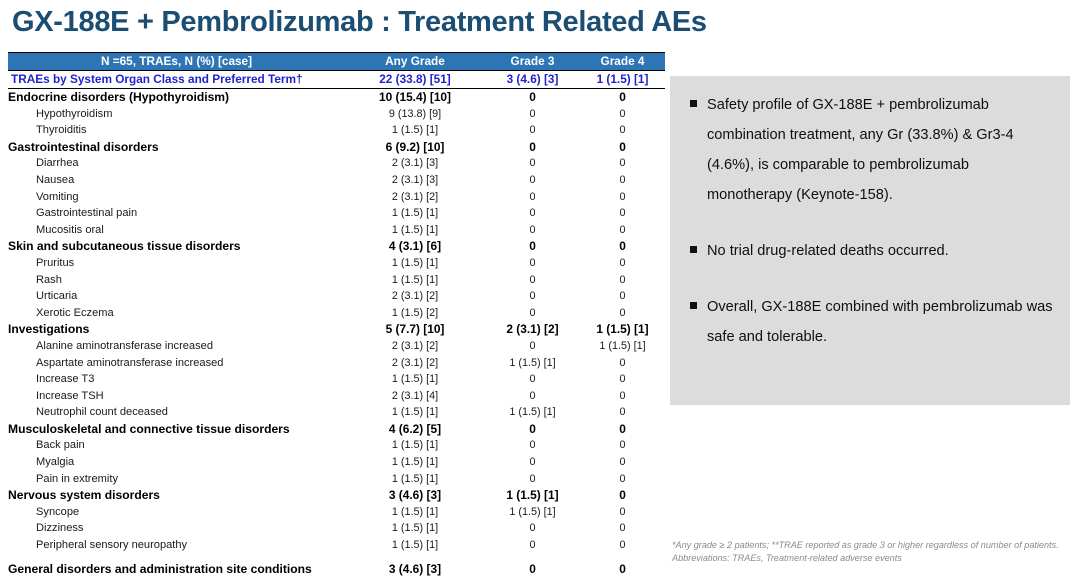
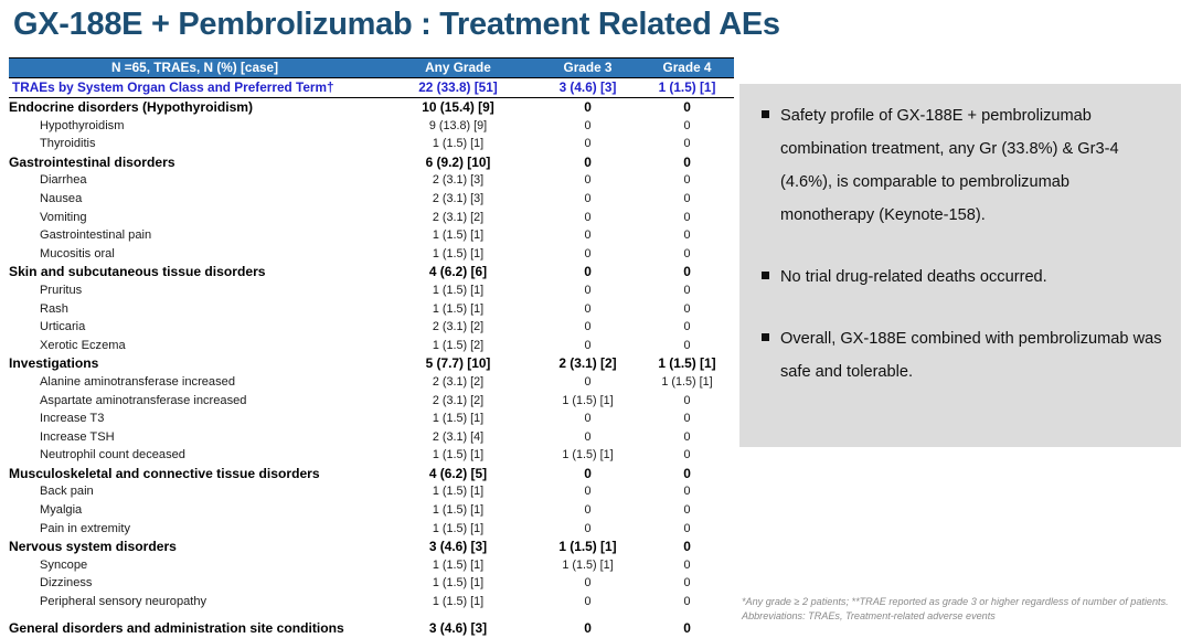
  GX-188E + Pembrolizumab : Treatment Related AEs
  N =65, TRAEs, N (%) [case]	Any Grade	Grade 3	Grade 4
  TRAEs by System Organ Class and Preferred Term†	22 (33.8) [51]	3 (4.6) [3]	1 (1.5) [1]
- Endocrine disorders (Hypothyroidism)	10 (15.4) [10]	0	0
+ Endocrine disorders (Hypothyroidism)	10 (15.4) [9]	0	0
  Hypothyroidism	9 (13.8) [9]	0	0
  Thyroiditis	1 (1.5) [1]	0	0
  Gastrointestinal disorders	6 (9.2) [10]	0	0
  Diarrhea	2 (3.1) [3]	0	0
  Nausea	2 (3.1) [3]	0	0
  Vomiting	2 (3.1) [2]	0	0
  Gastrointestinal pain	1 (1.5) [1]	0	0
  Mucositis oral	1 (1.5) [1]	0	0
- Skin and subcutaneous tissue disorders	4 (3.1) [6]	0	0
+ Skin and subcutaneous tissue disorders	4 (6.2) [6]	0	0
  Pruritus	1 (1.5) [1]	0	0
  Rash	1 (1.5) [1]	0	0
  Urticaria	2 (3.1) [2]	0	0
  Xerotic Eczema	1 (1.5) [2]	0	0
  Investigations	5 (7.7) [10]	2 (3.1) [2]	1 (1.5) [1]
  Alanine aminotransferase increased	2 (3.1) [2]	0	1 (1.5) [1]
  Aspartate aminotransferase increased	2 (3.1) [2]	1 (1.5) [1]	0
  Increase T3	1 (1.5) [1]	0	0
  Increase TSH	2 (3.1) [4]	0	0
  Neutrophil count deceased	1 (1.5) [1]	1 (1.5) [1]	0
  Musculoskeletal and connective tissue disorders	4 (6.2) [5]	0	0
  Back pain	1 (1.5) [1]	0	0
  Myalgia	1 (1.5) [1]	0	0
  Pain in extremity	1 (1.5) [1]	0	0
  Nervous system disorders	3 (4.6) [3]	1 (1.5) [1]	0
  Syncope	1 (1.5) [1]	1 (1.5) [1]	0
  Dizziness	1 (1.5) [1]	0	0
  Peripheral sensory neuropathy	1 (1.5) [1]	0	0
  General disorders and administration site conditions	3 (4.6) [3]	0	0
  Safety profile of GX-188E + pembrolizumab combination treatment, any Gr (33.8%) & Gr3-4 (4.6%), is comparable to pembrolizumab monotherapy (Keynote-158).
  No trial drug-related deaths occurred.
  Overall, GX-188E combined with pembrolizumab was safe and tolerable.
  *Any grade ≥ 2 patients; **TRAE reported as grade 3 or higher regardless of number of patients. Abbreviations: TRAEs, Treatment-related adverse events
